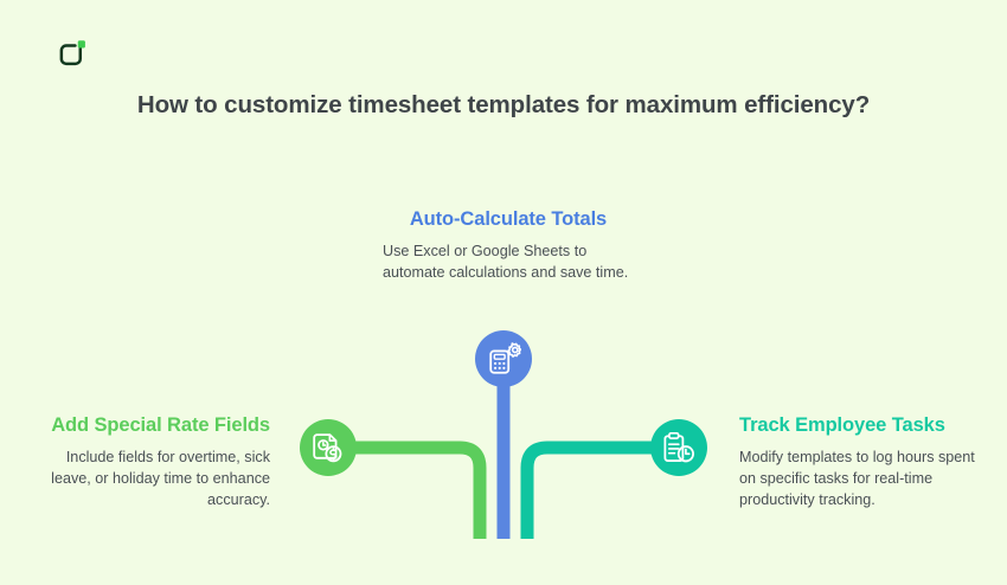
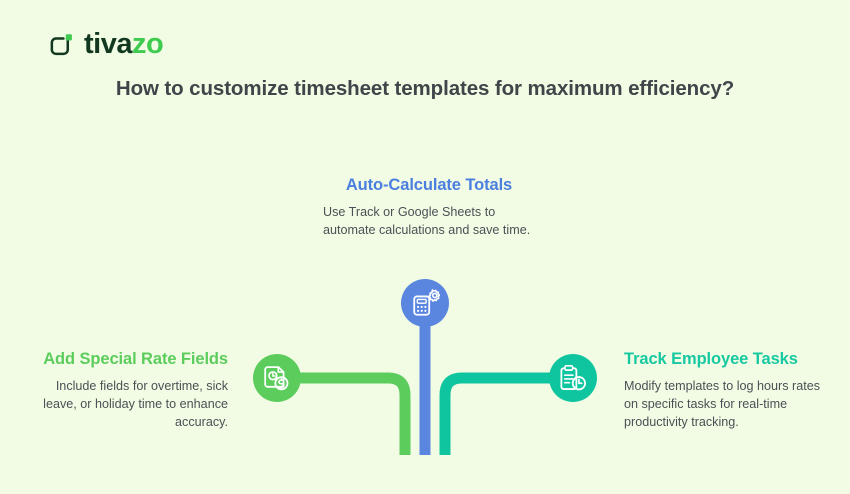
+ tivazo
  How to customize timesheet templates for maximum efficiency?
  Auto-Calculate Totals
- Use Excel or Google Sheets to automate calculations and save time.
+ Use Track or Google Sheets to automate calculations and save time.
  Add Special Rate Fields
  Include fields for overtime, sick leave, or holiday time to enhance accuracy.
  Track Employee Tasks
- Modify templates to log hours spent on specific tasks for real-time productivity tracking.
+ Modify templates to log hours rates on specific tasks for real-time productivity tracking.
